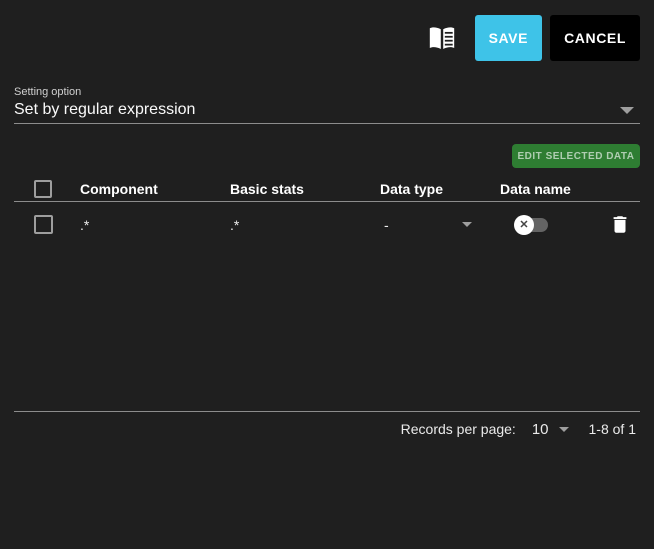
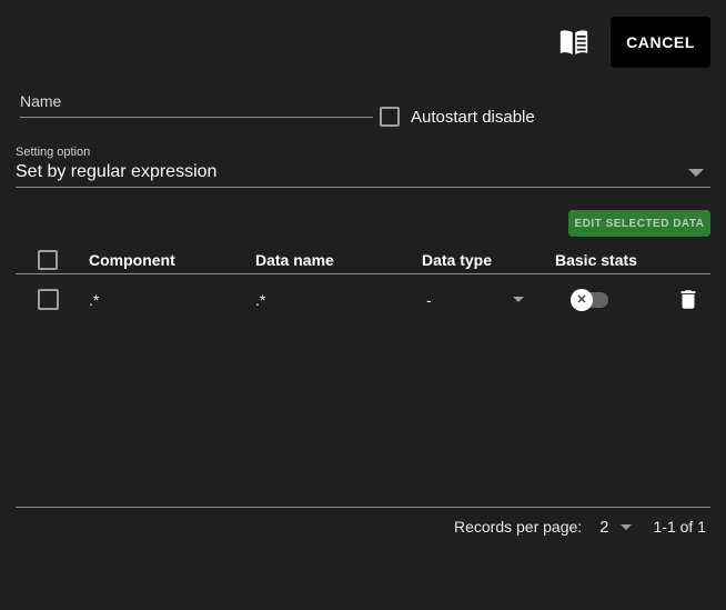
- SAVE
  CANCEL
+ Name
+ Autostart disable
  Setting option
  Set by regular expression
  EDIT SELECTED DATA
  Component
- Basic stats
+ Data name
  Data type
- Data name
+ Basic stats
  .*
  .*
  -
  ✕
  Records per page:
- 10
+ 2
- 1-8 of 1
+ 1-1 of 1
